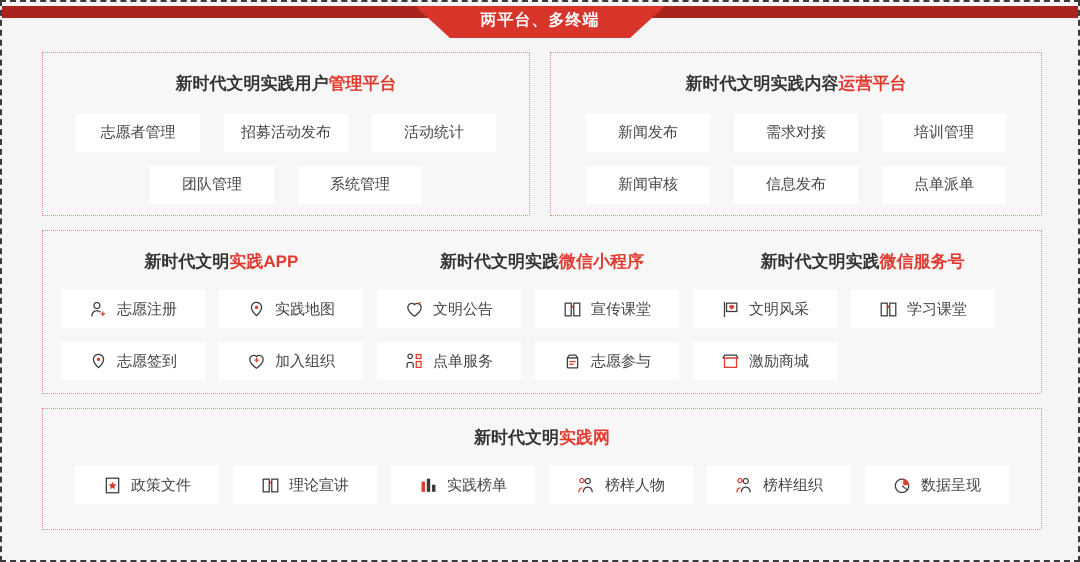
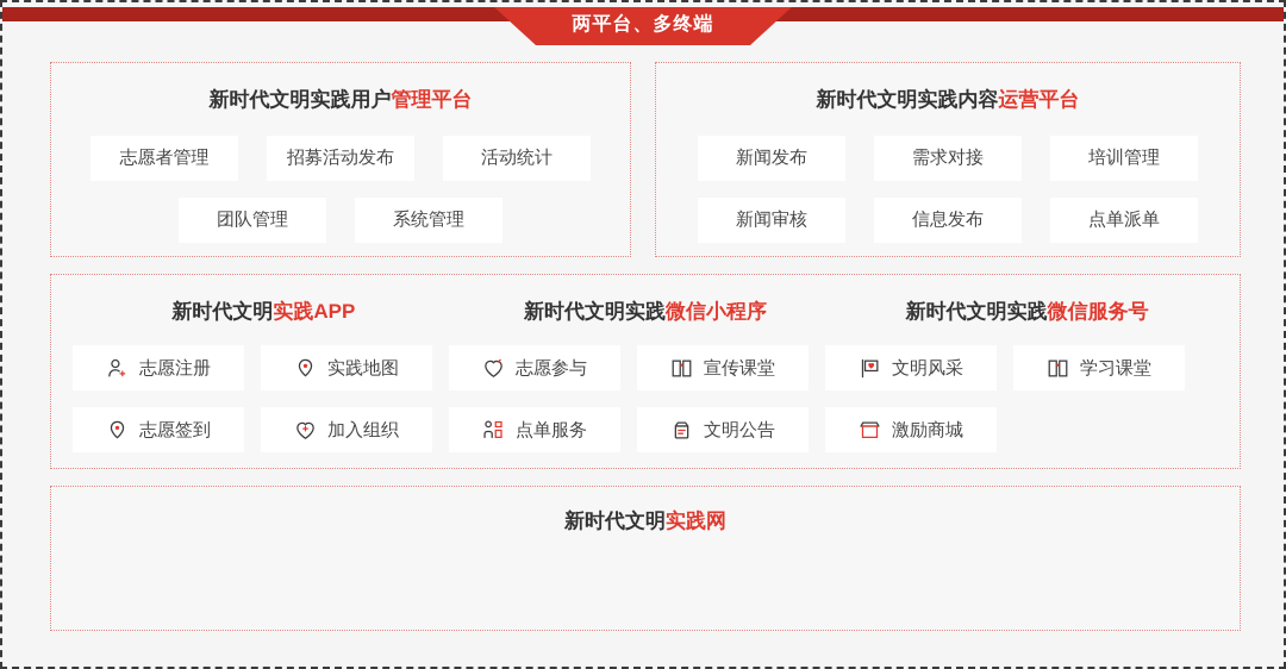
  两平台、多终端
  新时代文明实践用户管理平台
  志愿者管理
  招募活动发布
  活动统计
  团队管理
  系统管理
  新时代文明实践内容运营平台
  新闻发布
  需求对接
  培训管理
  新闻审核
  信息发布
  点单派单
  新时代文明实践APP
  新时代文明实践微信小程序
  新时代文明实践微信服务号
  志愿注册
  志愿签到
  实践地图
  加入组织
- 文明公告
+ 志愿参与
  点单服务
  宣传课堂
- 志愿参与
+ 文明公告
  文明风采
  激励商城
  学习课堂
  新时代文明实践网
- 政策文件
- 理论宣讲
- 实践榜单
- 榜样人物
- 榜样组织
- 数据呈现
